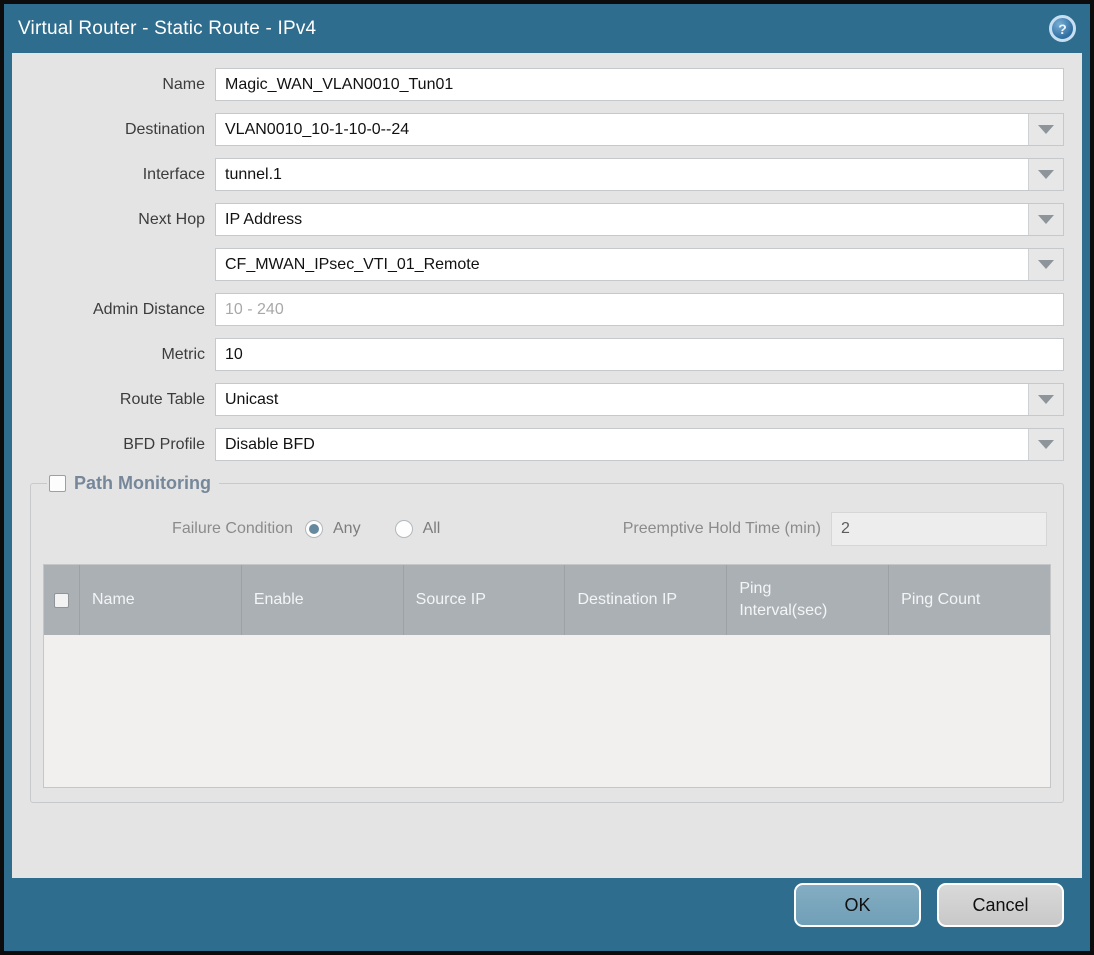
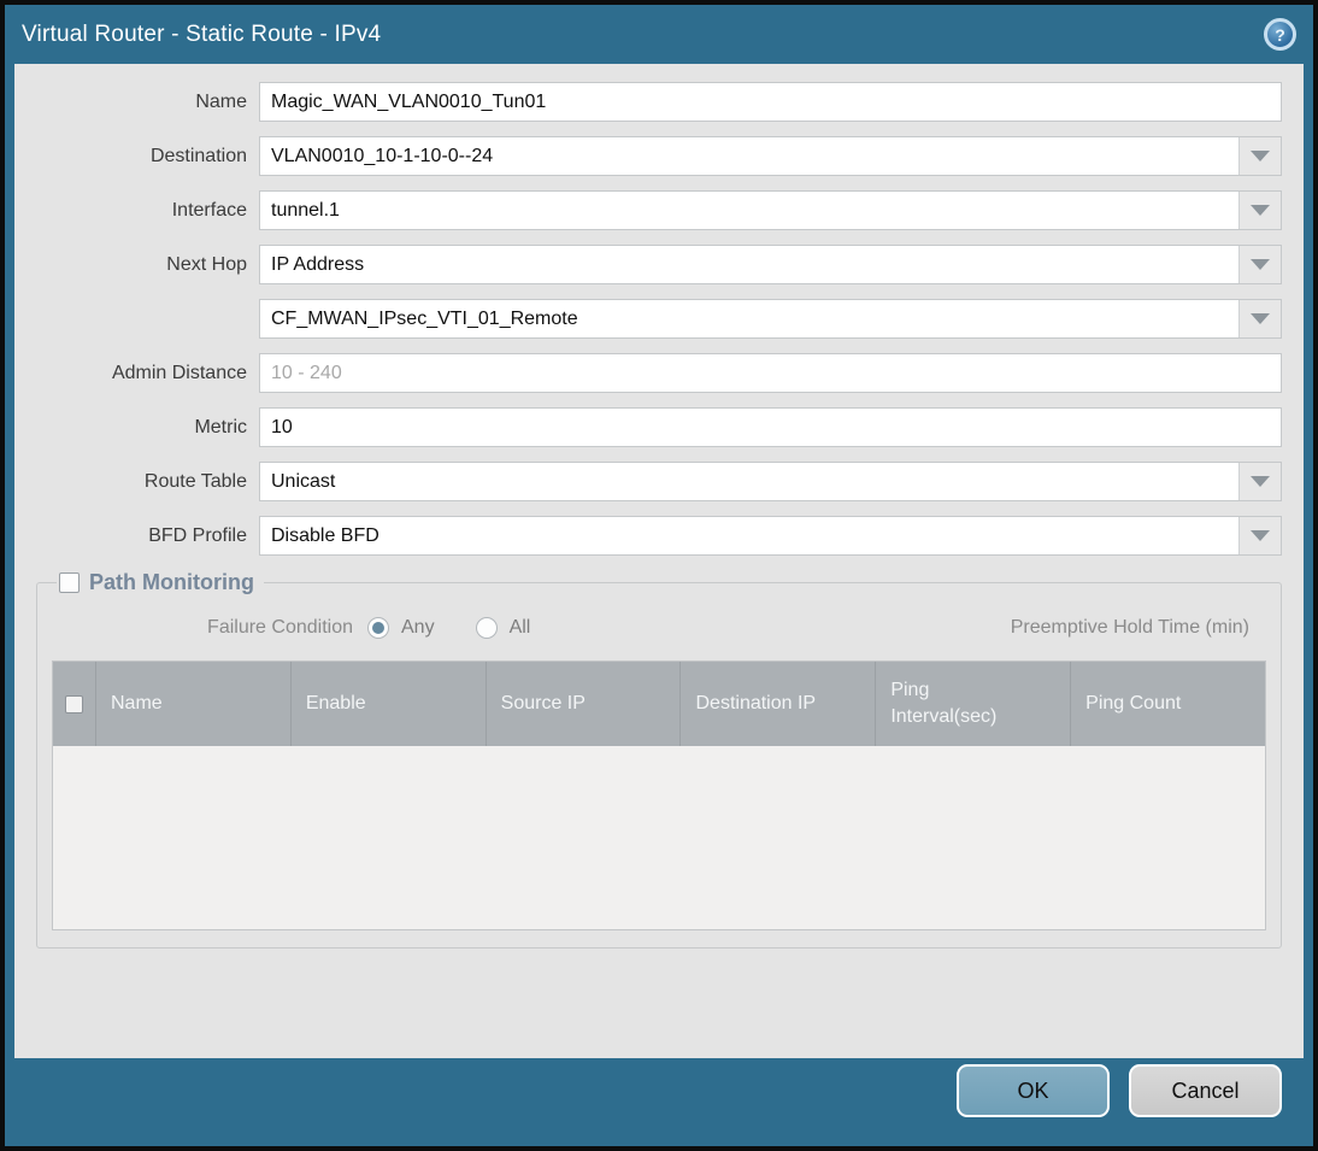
  Virtual Router - Static Route - IPv4
  ?
  Name
  Magic_WAN_VLAN0010_Tun01
  Destination
  VLAN0010_10-1-10-0--24
  Interface
  tunnel.1
  Next Hop
  IP Address
  CF_MWAN_IPsec_VTI_01_Remote
  Admin Distance
  10 - 240
  Metric
  10
  Route Table
  Unicast
  BFD Profile
  Disable BFD
  Path Monitoring
  Failure Condition
  Any
  All
  Preemptive Hold Time (min)
- 2
  Name
  Enable
  Source IP
  Destination IP
  Ping Interval(sec)
  Ping Count
  OK
  Cancel
